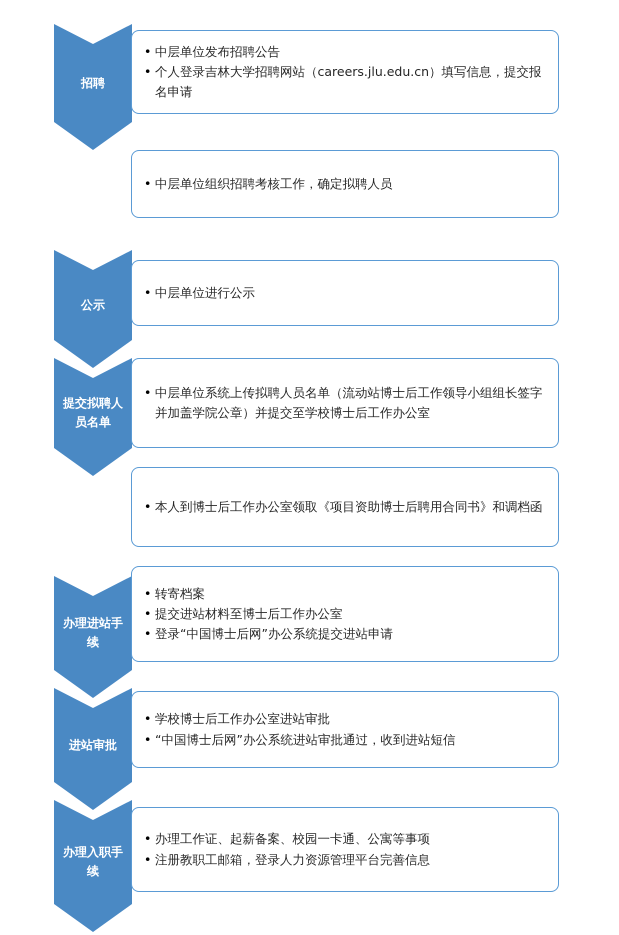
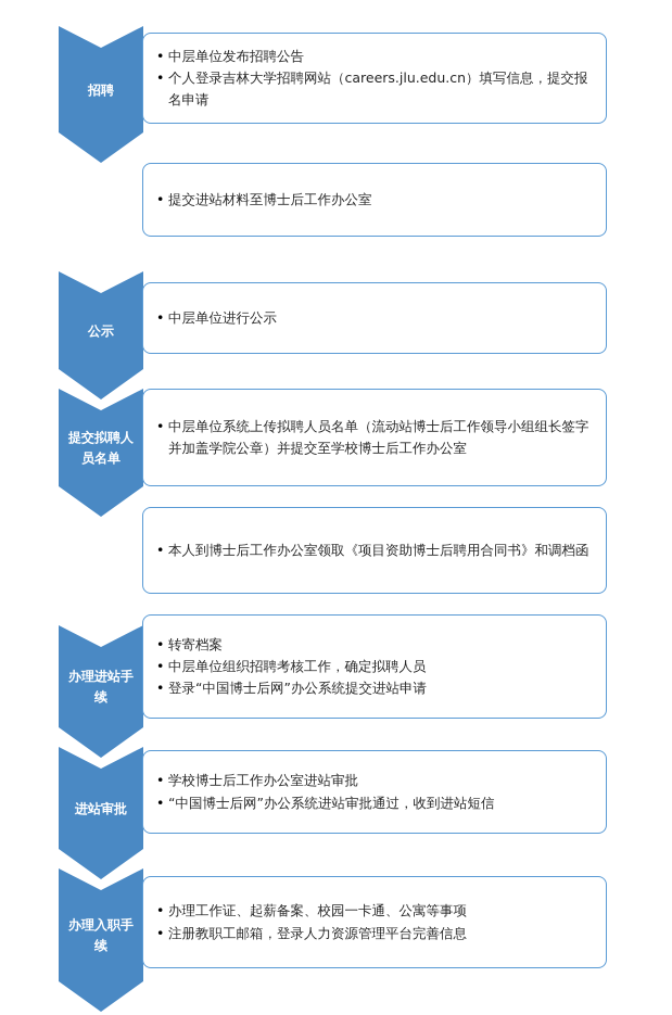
  招聘
  •
  中层单位发布招聘公告
  •
  个人登录吉林大学招聘网站（careers.jlu.edu.cn）填写信息，提交报名申请
  •
- 中层单位组织招聘考核工作，确定拟聘人员
+ 提交进站材料至博士后工作办公室
  公示
  •
  中层单位进行公示
  提交拟聘人员名单
  •
  中层单位系统上传拟聘人员名单（流动站博士后工作领导小组组长签字并加盖学院公章）并提交至学校博士后工作办公室
  •
  本人到博士后工作办公室领取《项目资助博士后聘用合同书》和调档函
  办理进站手续
  •
  转寄档案
  •
- 提交进站材料至博士后工作办公室
+ 中层单位组织招聘考核工作，确定拟聘人员
  •
  登录“中国博士后网”办公系统提交进站申请
  进站审批
  •
  学校博士后工作办公室进站审批
  •
  “中国博士后网”办公系统进站审批通过，收到进站短信
  办理入职手续
  •
  办理工作证、起薪备案、校园一卡通、公寓等事项
  •
  注册教职工邮箱，登录人力资源管理平台完善信息
